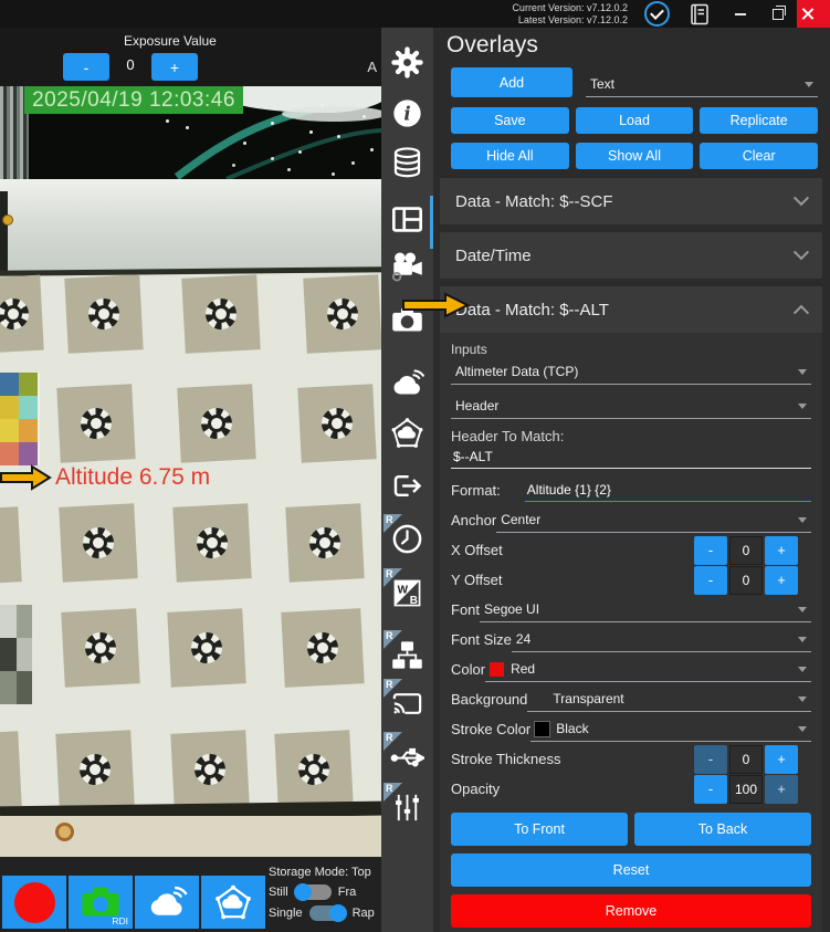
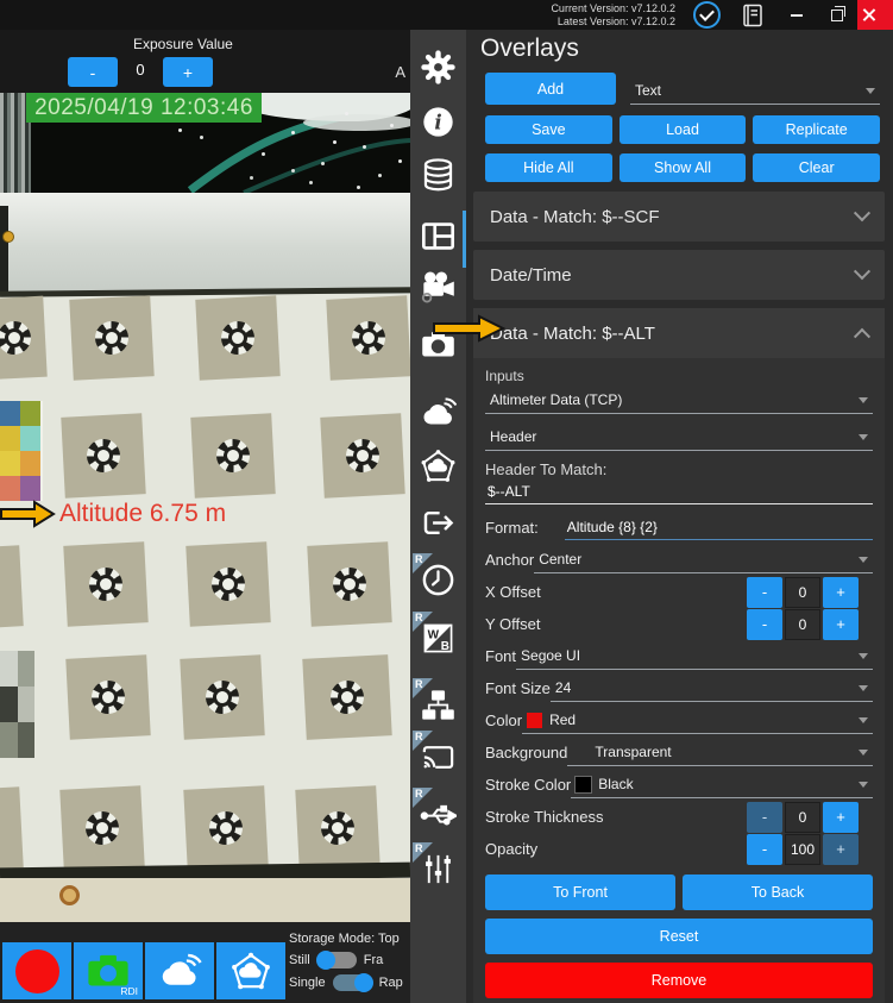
  Current Version: v7.12.0.2
  Latest Version: v7.12.0.2
  Exposure Value
  -
  0
  +
  A
  2025/04/19 12:03:46
  Altitude 6.75 m
  RDI
  Storage Mode: Top
  Still
  Fra
  Single
  Rap
  i
  R
  R
  W
  B
  R
  R
  R
  R
  Overlays
  Add
  Text
  Save
  Load
  Replicate
  Hide All
  Show All
  Clear
  Data - Match: $--SCF
  Date/Time
  Data - Match: $--ALT
  Inputs
  Altimeter Data (TCP)
  Header
  Header To Match:
  $--ALT
  Format:
- Altitude {1} {2}
+ Altitude {8} {2}
  Anchor
  Center
  X Offset
  -
  0
  +
  Y Offset
  -
  0
  +
  Font
  Segoe UI
  Font Size
  24
  Color
  Red
  Background
  Transparent
  Stroke Color
  Black
  Stroke Thickness
  -
  0
  +
  Opacity
  -
  100
  +
  To Front
  To Back
  Reset
  Remove
